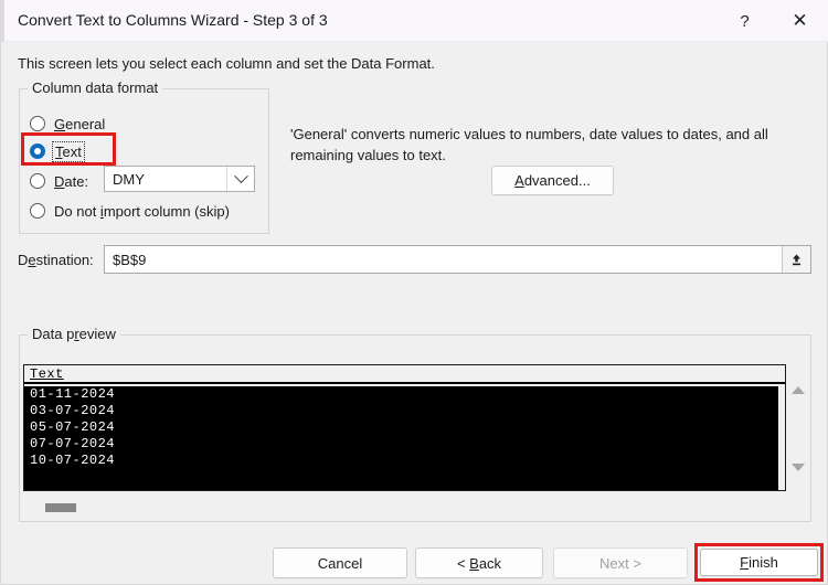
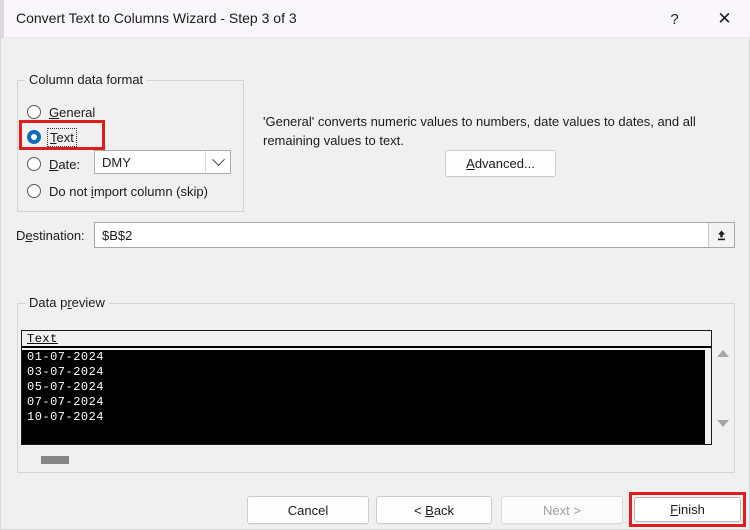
  Convert Text to Columns Wizard - Step 3 of 3
  ?
  ✕
- This screen lets you select each column and set the Data Format.
  Column data format
  General
  Text
  Date:
  DMY
  Do not import column (skip)
  'General' converts numeric values to numbers, date values to dates, and all remaining values to text.
  Advanced...
  Destination:
- $B$9
+ $B$2
  Data preview
  Text
- 01-11-2024
+ 01-07-2024
  03-07-2024
  05-07-2024
  07-07-2024
  10-07-2024
  Cancel
  < Back
  Next >
  Finish
